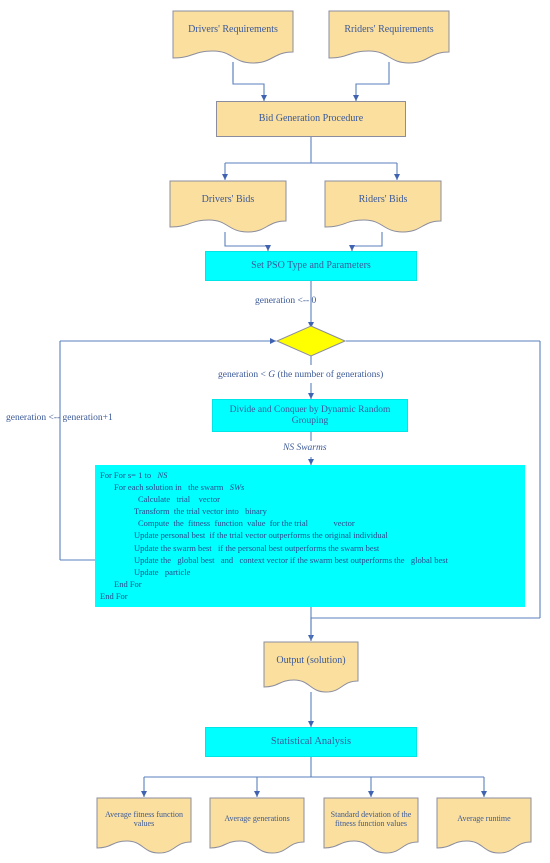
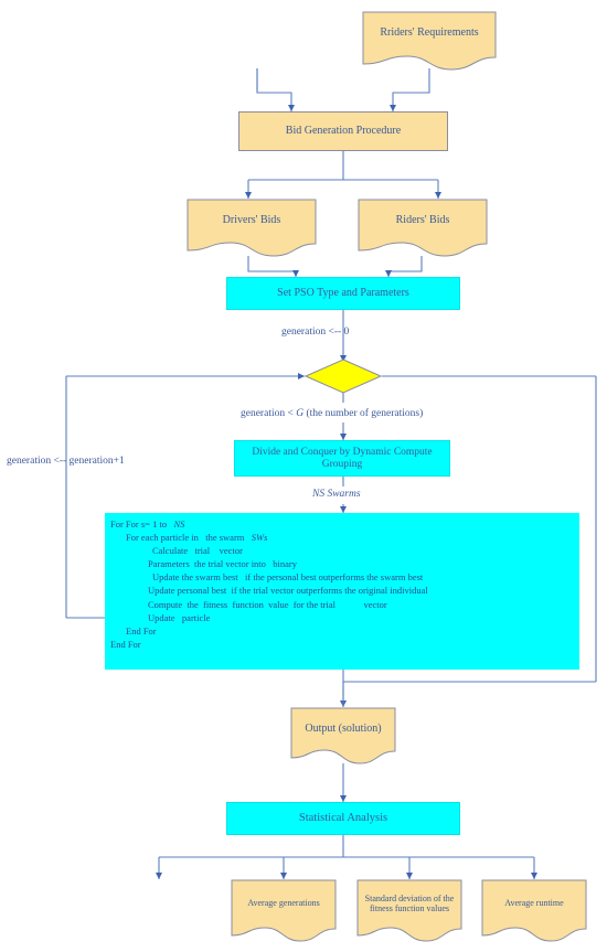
- Drivers' Requirements
  Rriders' Requirements
  Drivers' Bids
  Riders' Bids
  Output (solution)
- Average fitness function
- values
  Average generations
  Standard deviation of the
  fitness function values
  Average runtime
  Bid Generation Procedure
  Set PSO Type and Parameters
- Divide and Conquer by Dynamic Random
+ Divide and Conquer by Dynamic Compute
  Grouping
  Statistical Analysis
  For For s= 1 to NS
- For each solution in the swarm SWs
+ For each particle in the swarm SWs
  Calculate trial vector
- Transform the trial vector into binary
+ Parameters the trial vector into binary
- Compute the fitness function value for the trial vector
+ Update the swarm best if the personal best outperforms the swarm best
  Update personal best if the trial vector outperforms the original individual
- Update the swarm best if the personal best outperforms the swarm best
+ Compute the fitness function value for the trial vector
- Update the global best and context vector if the swarm best outperforms the global best
  Update particle
  End For
  End For
  generation <-- 0
  generation < G (the number of generations)
  generation <-- generation+1
  NS Swarms
